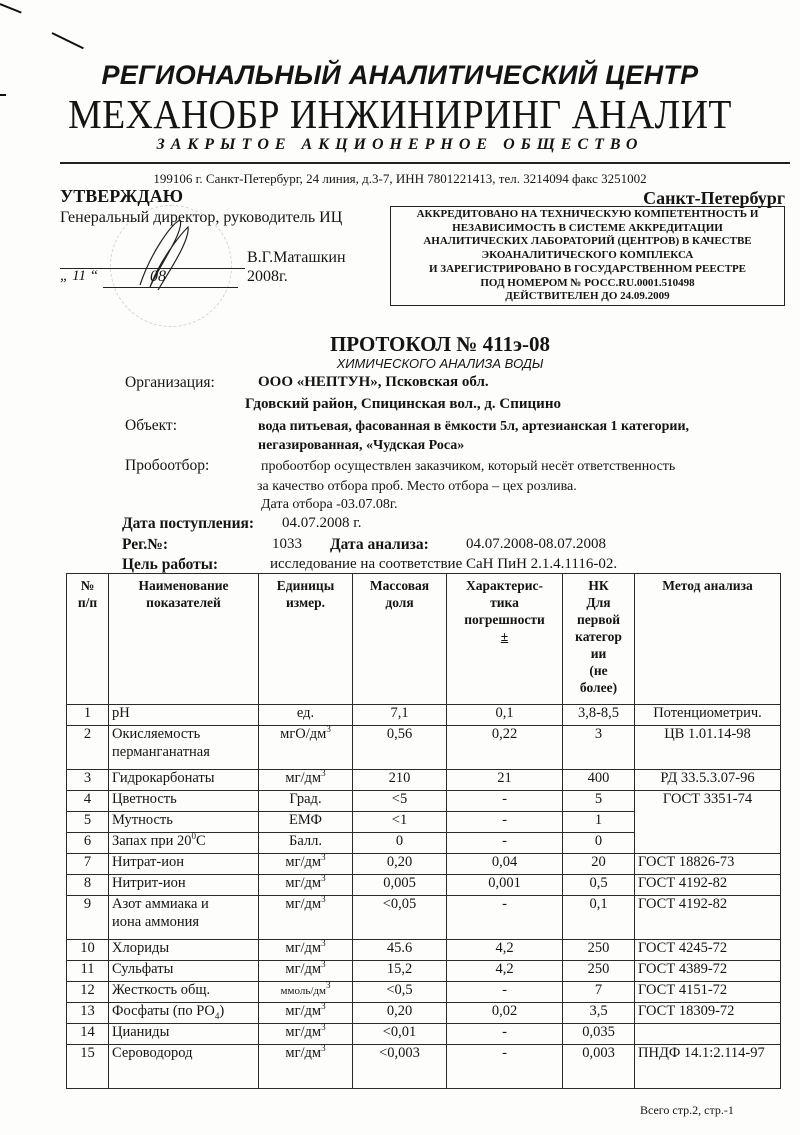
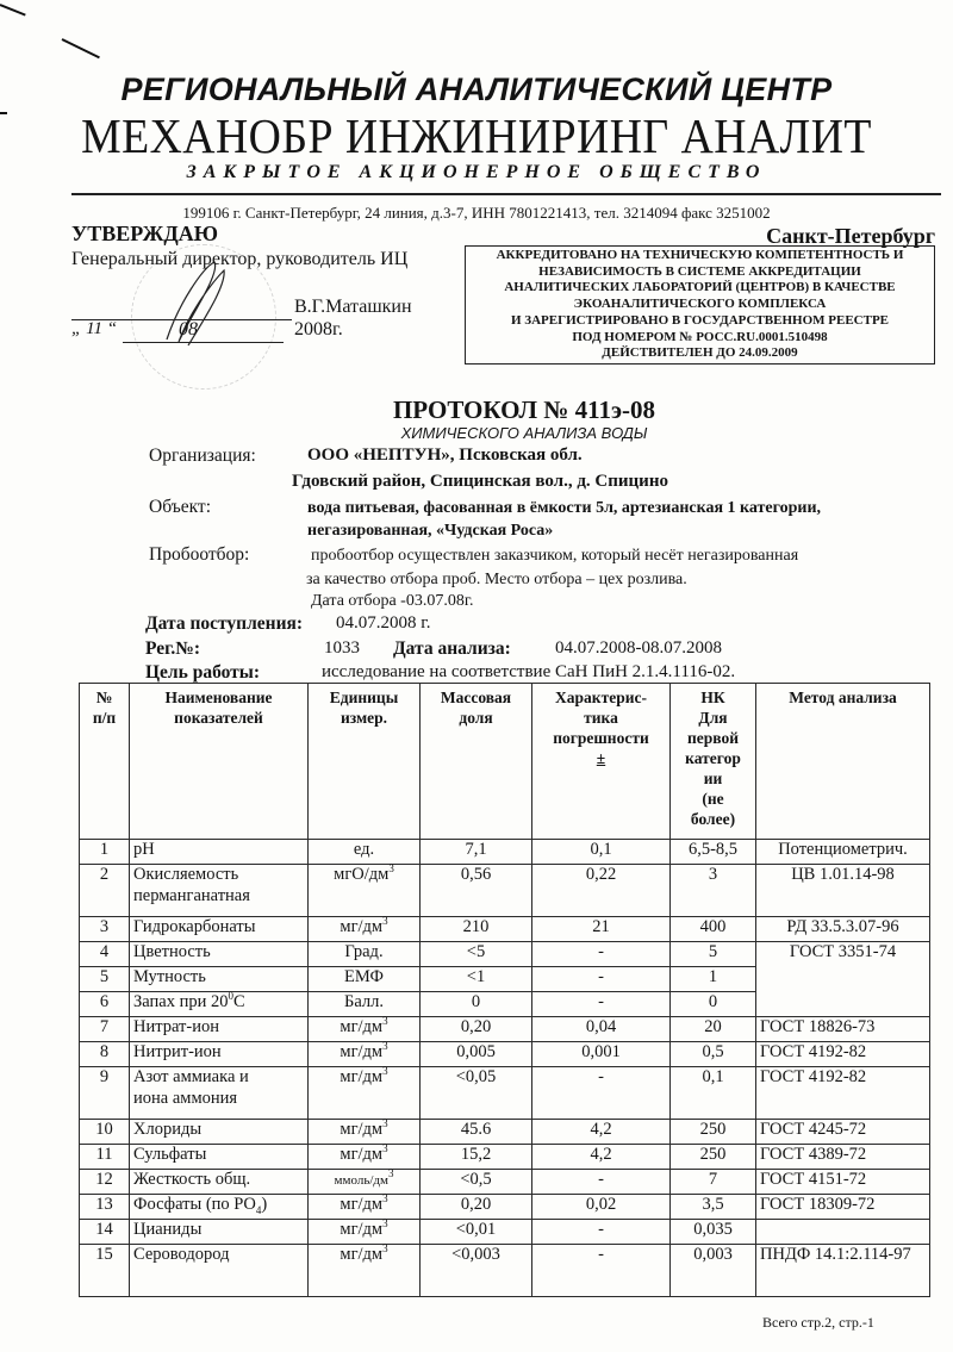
  РЕГИОНАЛЬНЫЙ АНАЛИТИЧЕСКИЙ ЦЕНТР
  МЕХАНОБР ИНЖИНИРИНГ АНАЛИТ
  ЗАКРЫТОЕ АКЦИОНЕРНОЕ ОБЩЕСТВО
  199106 г. Санкт-Петербург, 24 линия, д.3-7, ИНН 7801221413, тел. 3214094 факс 3251002
  УТВЕРЖДАЮ
  Генеральный директор, руководитель ИЦ
  В.Г.Маташкин
  „ 11 “
  08
  2008г.
  Санкт-Петербург
  АККРЕДИТОВАНО НА ТЕХНИЧЕСКУЮ КОМПЕТЕНТНОСТЬ И
  НЕЗАВИСИМОСТЬ В СИСТЕМЕ АККРЕДИТАЦИИ
  АНАЛИТИЧЕСКИХ ЛАБОРАТОРИЙ (ЦЕНТРОВ) В КАЧЕСТВЕ
  ЭКОАНАЛИТИЧЕСКОГО КОМПЛЕКСА
  И ЗАРЕГИСТРИРОВАНО В ГОСУДАРСТВЕННОМ РЕЕСТРЕ
  ПОД НОМЕРОМ № РОСС.RU.0001.510498
  ДЕЙСТВИТЕЛЕН ДО 24.09.2009
  ПРОТОКОЛ № 411э-08
  ХИМИЧЕСКОГО АНАЛИЗА ВОДЫ
  Организация:
  ООО «НЕПТУН», Псковская обл.
  Гдовский район, Спицинская вол., д. Спицино
  Объект:
  вода питьевая, фасованная в ёмкости 5л, артезианская 1 категории,
  негазированная, «Чудская Роса»
  Пробоотбор:
- пробоотбор осуществлен заказчиком, который несёт ответственность
+ пробоотбор осуществлен заказчиком, который несёт негазированная
  за качество отбора проб. Место отбора – цех розлива.
  Дата отбора -03.07.08г.
  Дата поступления:
  04.07.2008 г.
  Рег.№:
  1033
  Дата анализа:
  04.07.2008-08.07.2008
  Цель работы:
  исследование на соответствие СаН ПиН 2.1.4.1116-02.
  №п/п	Наименованиепоказателей	Единицыизмер.	Массоваядоля	Характерис-тикапогрешности±	НКДляпервойкатегории(неболее)	Метод анализа
- 1	pH	ед.	7,1	0,1	3,8-8,5	Потенциометрич.
+ 1	pH	ед.	7,1	0,1	6,5-8,5	Потенциометрич.
  2	Окисляемостьперманганатная	мгО/дм3	0,56	0,22	3	ЦВ 1.01.14-98
  3	Гидрокарбонаты	мг/дм3	210	21	400	РД 33.5.3.07-96
  4	Цветность	Град.	<5	-	5	ГОСТ 3351-74
  5	Мутность	ЕМФ	<1	-	1
  6	Запах при 200C	Балл.	0	-	0
  7	Нитрат-ион	мг/дм3	0,20	0,04	20	ГОСТ 18826-73
  8	Нитрит-ион	мг/дм3	0,005	0,001	0,5	ГОСТ 4192-82
  9	Азот аммиака ииона аммония	мг/дм3	<0,05	-	0,1	ГОСТ 4192-82
  10	Хлориды	мг/дм3	45.6	4,2	250	ГОСТ 4245-72
  11	Сульфаты	мг/дм3	15,2	4,2	250	ГОСТ 4389-72
  12	Жесткость общ.	ммоль/дм3	<0,5	-	7	ГОСТ 4151-72
  13	Фосфаты (по PO4)	мг/дм3	0,20	0,02	3,5	ГОСТ 18309-72
  14	Цианиды	мг/дм3	<0,01	-	0,035
  15	Сероводород	мг/дм3	<0,003	-	0,003	ПНДФ 14.1:2.114-97
  Всего стр.2, стр.-1
